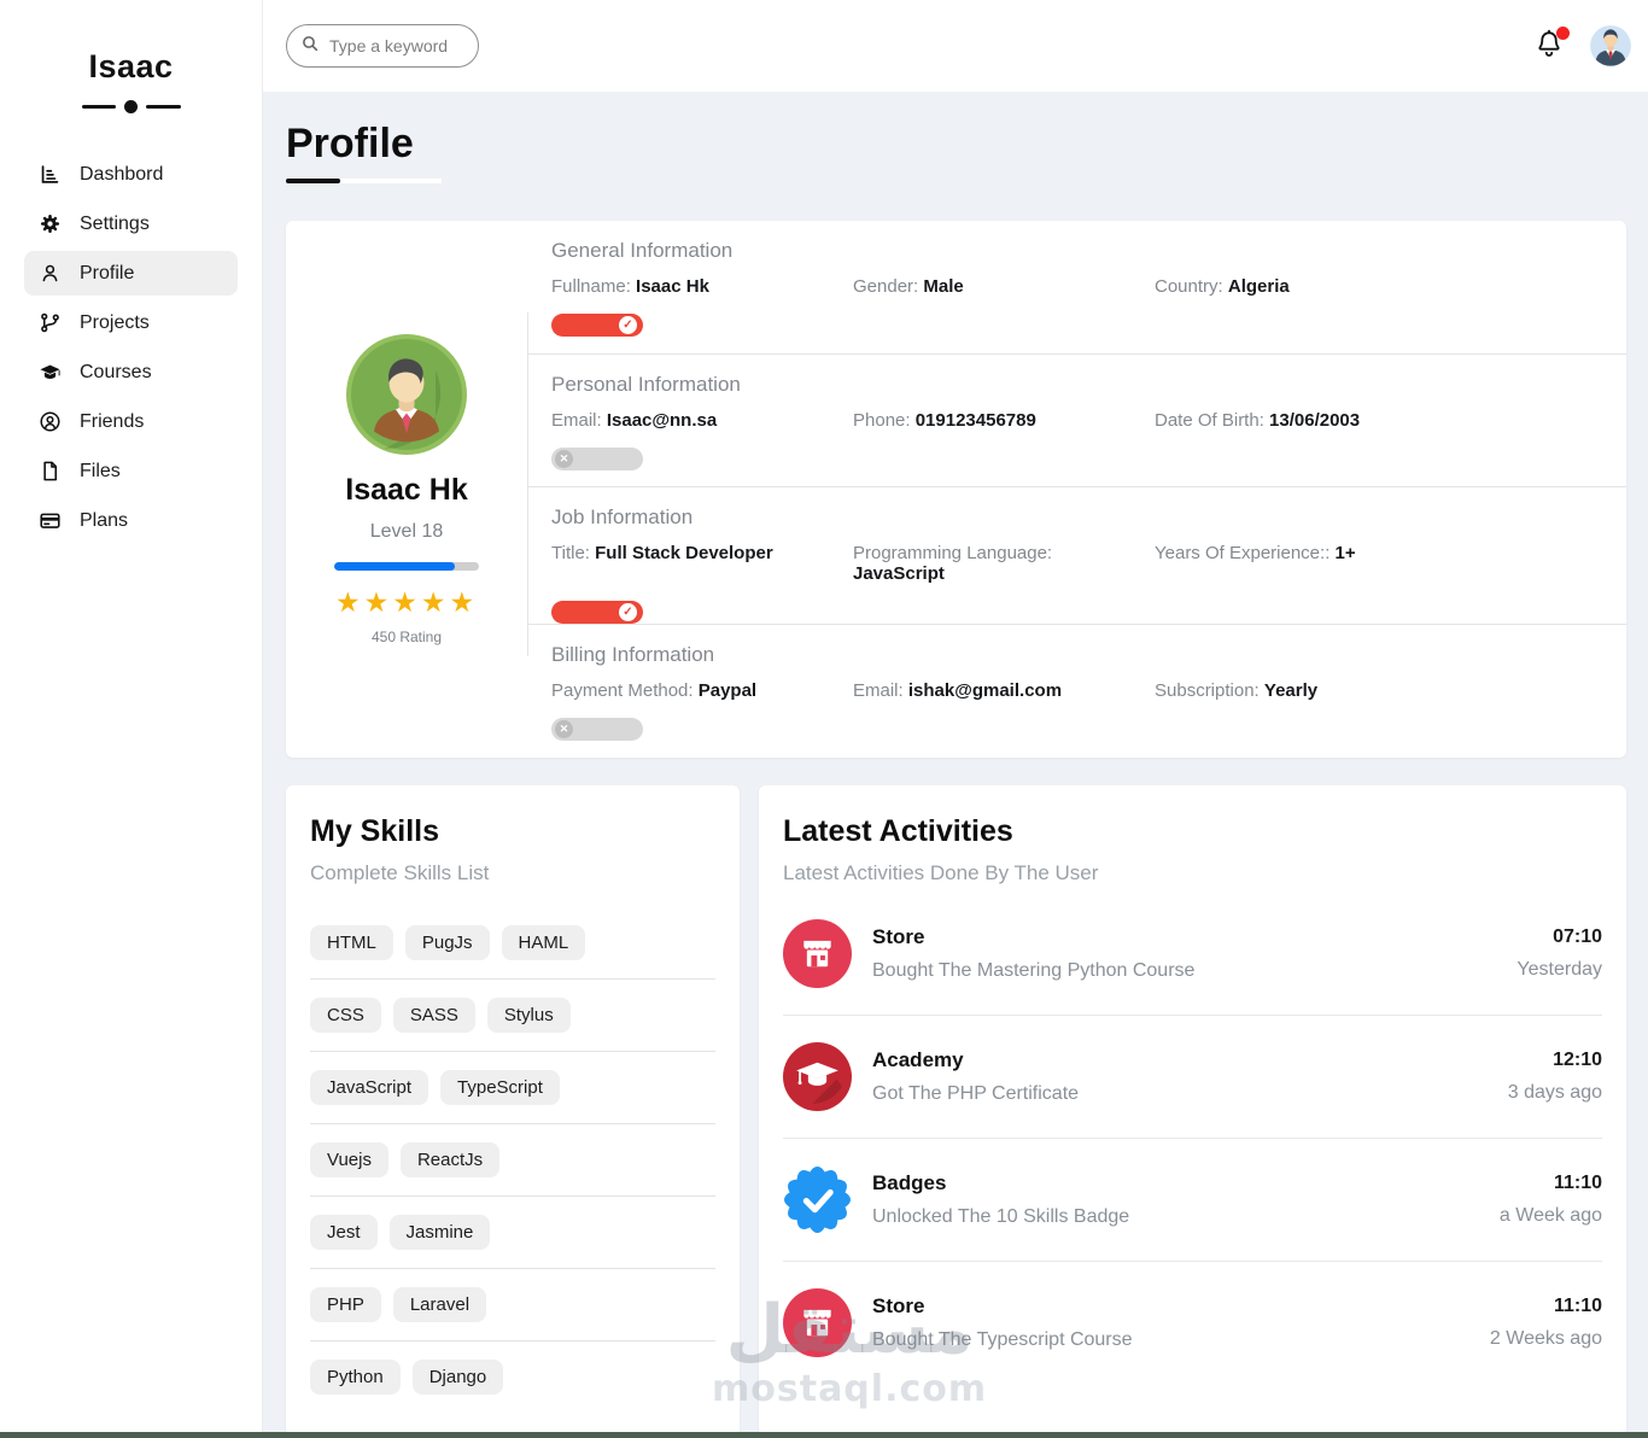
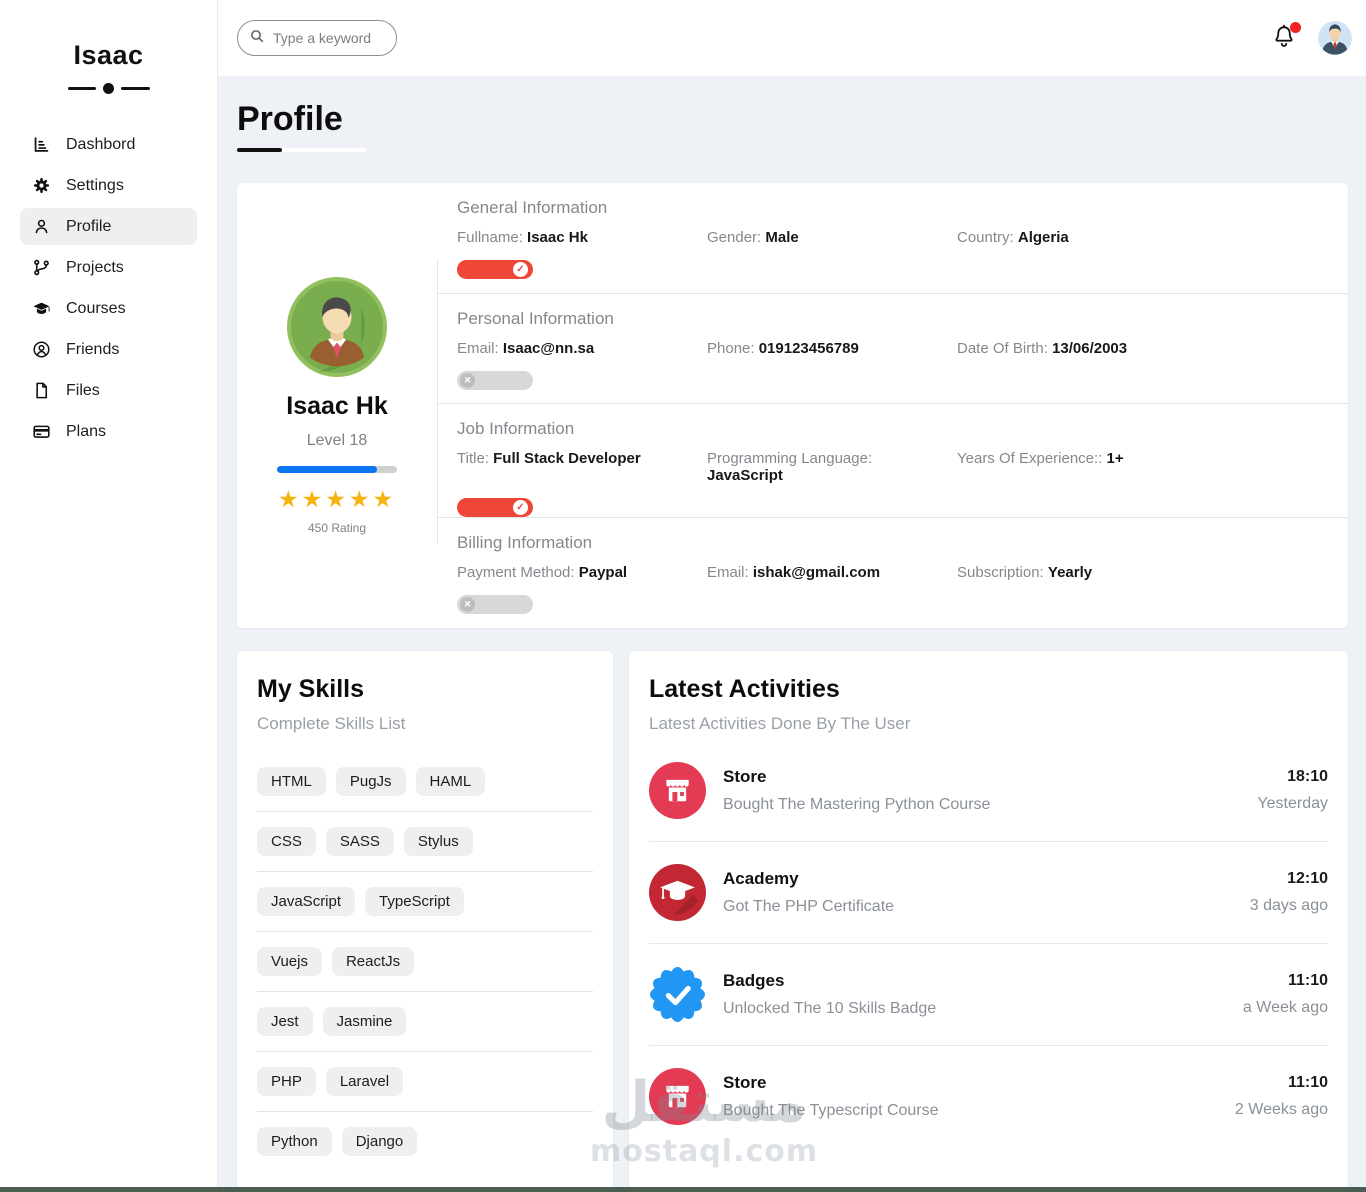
  Isaac
  Dashbord
  Settings
  Profile
  Projects
  Courses
  Friends
  Files
  Plans
  Type a keyword
  Profile
  Isaac Hk
  Level 18
  ★★★★★
  450 Rating
  General Information
  Fullname: Isaac Hk
  Gender: Male
  Country: Algeria
  ✓
  Personal Information
  Email: Isaac@nn.sa
  Phone: 019123456789
  Date Of Birth: 13/06/2003
  ✕
  Job Information
  Title: Full Stack Developer
  Programming Language: JavaScript
  Years Of Experience:: 1+
  ✓
  Billing Information
  Payment Method: Paypal
  Email: ishak@gmail.com
  Subscription: Yearly
  ✕
  My Skills
  Complete Skills List
  HTML
  PugJs
  HAML
  CSS
  SASS
  Stylus
  JavaScript
  TypeScript
  Vuejs
  ReactJs
  Jest
  Jasmine
  PHP
  Laravel
  Python
  Django
  Latest Activities
  Latest Activities Done By The User
  Store
  Bought The Mastering Python Course
- 07:10
+ 18:10
  Yesterday
  Academy
  Got The PHP Certificate
  12:10
  3 days ago
  Badges
  Unlocked The 10 Skills Badge
  11:10
  a Week ago
  Store
  Bought The Typescript Course
  11:10
  2 Weeks ago
  مستقل
  mostaql.com
